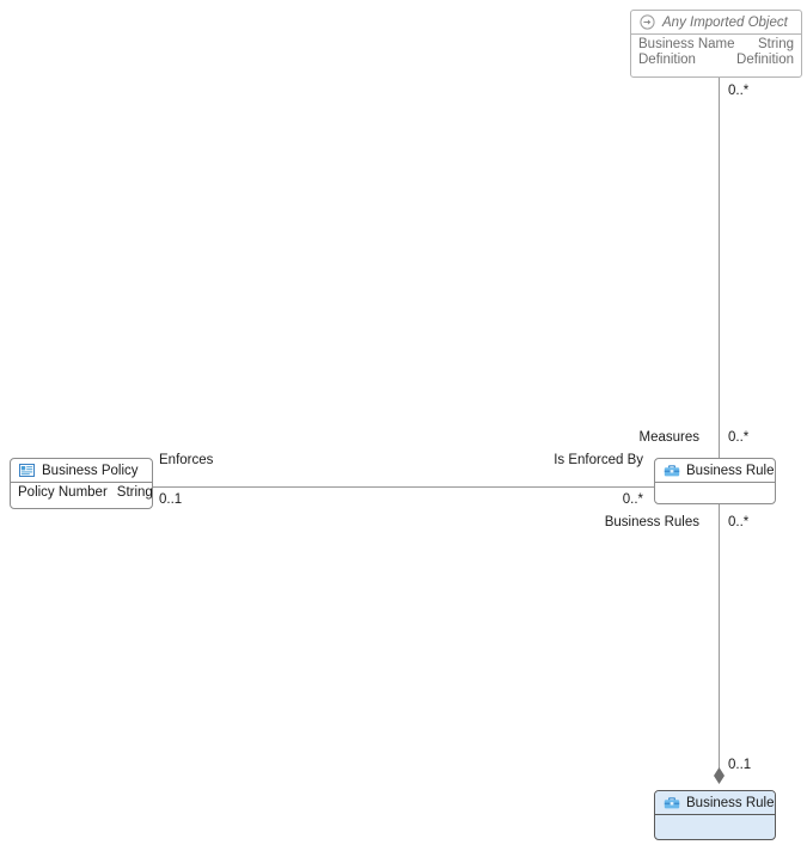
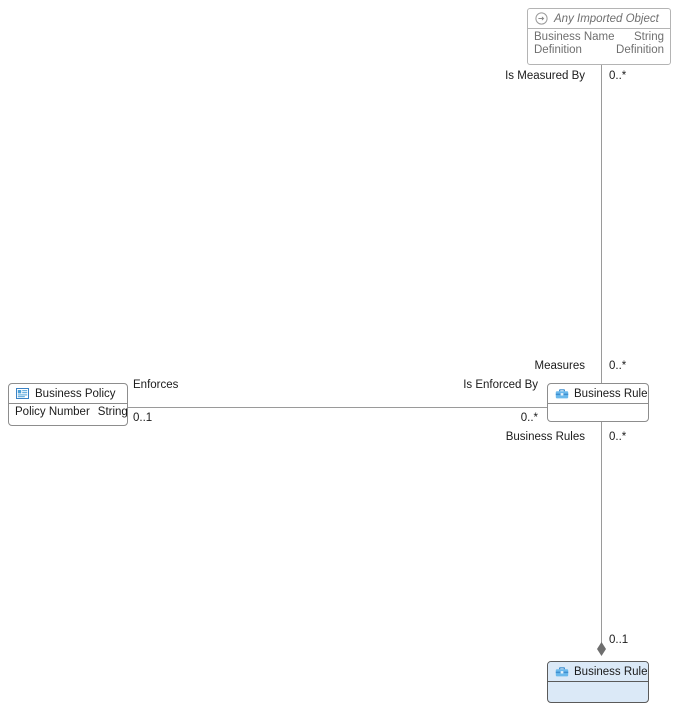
+ Is Measured By
  0..*
  Measures
  0..*
  Enforces
  0..1
  Is Enforced By
  0..*
  Business Rules
  0..*
  0..1
  Any Imported Object
  Business Name
  String
  Definition
  Definition
  Business Policy
  Policy Number
  String
  Business Rule
  Business Rule
